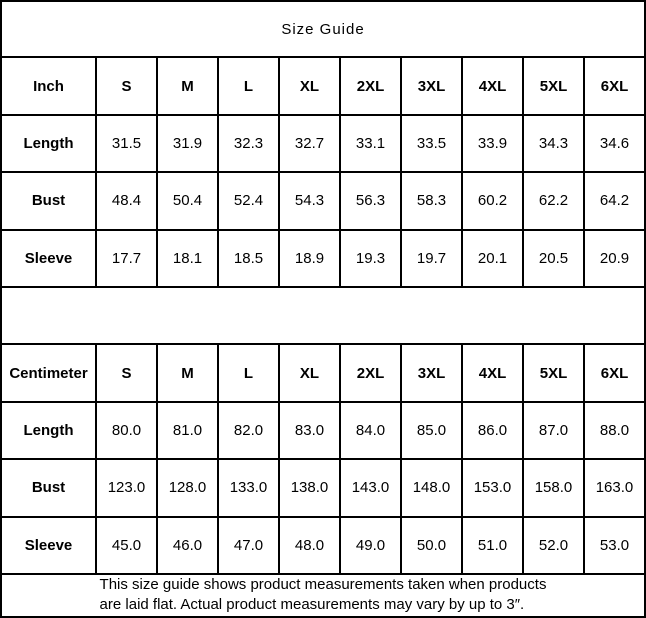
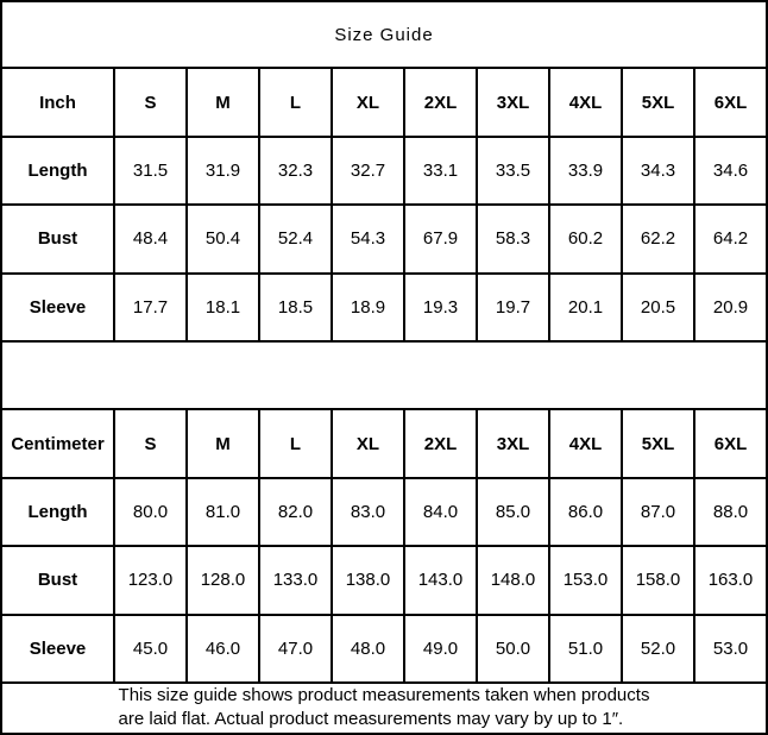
  Size Guide
  Inch	S	M	L	XL	2XL	3XL	4XL	5XL	6XL
  Length	31.5	31.9	32.3	32.7	33.1	33.5	33.9	34.3	34.6
- Bust	48.4	50.4	52.4	54.3	56.3	58.3	60.2	62.2	64.2
+ Bust	48.4	50.4	52.4	54.3	67.9	58.3	60.2	62.2	64.2
  Sleeve	17.7	18.1	18.5	18.9	19.3	19.7	20.1	20.5	20.9
  Centimeter	S	M	L	XL	2XL	3XL	4XL	5XL	6XL
  Length	80.0	81.0	82.0	83.0	84.0	85.0	86.0	87.0	88.0
  Bust	123.0	128.0	133.0	138.0	143.0	148.0	153.0	158.0	163.0
  Sleeve	45.0	46.0	47.0	48.0	49.0	50.0	51.0	52.0	53.0
- This size guide shows product measurements taken when products are laid flat. Actual product measurements may vary by up to 3″.
+ This size guide shows product measurements taken when products are laid flat. Actual product measurements may vary by up to 1″.
